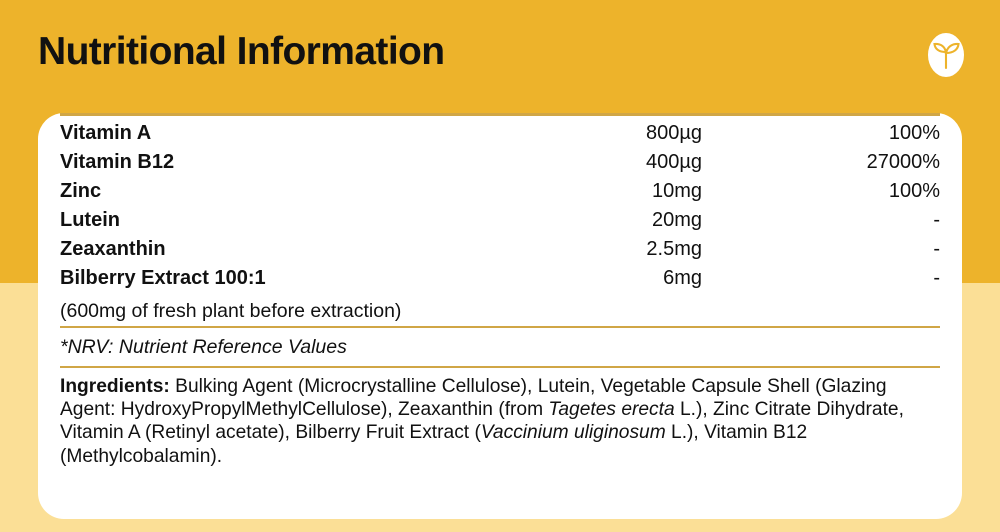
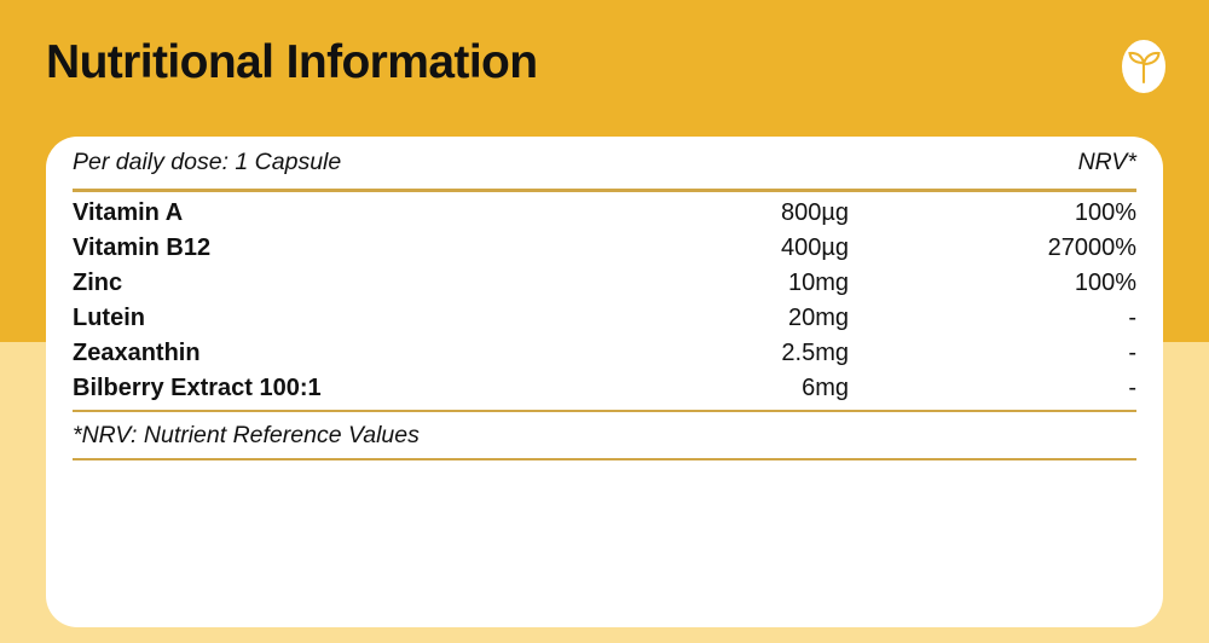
  Nutritional Information
+ Per daily dose: 1 Capsule
+ NRV*
  Vitamin A
  800µg
  100%
  Vitamin B12
  400µg
  27000%
  Zinc
  10mg
  100%
  Lutein
  20mg
  -
  Zeaxanthin
  2.5mg
  -
  Bilberry Extract 100:1
  6mg
  -
- (600mg of fresh plant before extraction)
  *NRV: Nutrient Reference Values
- Ingredients: Bulking Agent (Microcrystalline Cellulose), Lutein, Vegetable Capsule Shell (Glazing Agent: HydroxyPropylMethylCellulose), Zeaxanthin (from Tagetes erecta L.), Zinc Citrate Dihydrate, Vitamin A (Retinyl acetate), Bilberry Fruit Extract (Vaccinium uliginosum L.), Vitamin B12 (Methylcobalamin).
